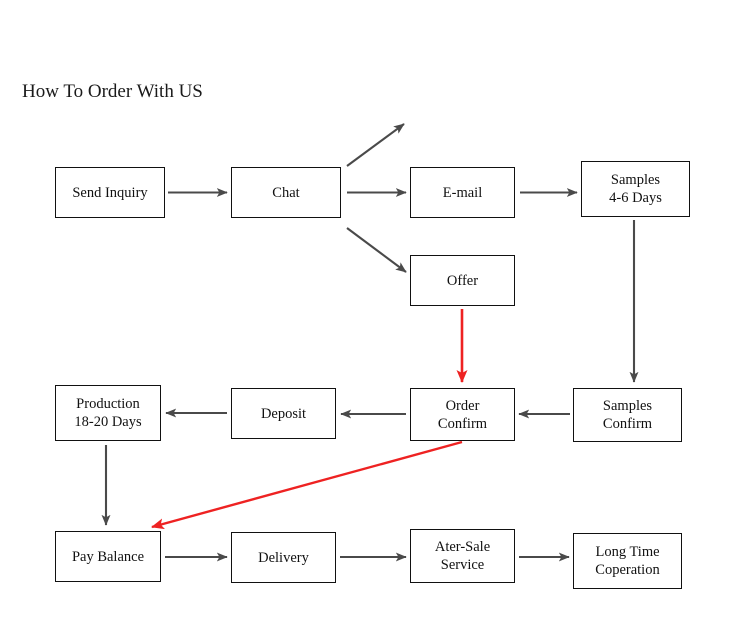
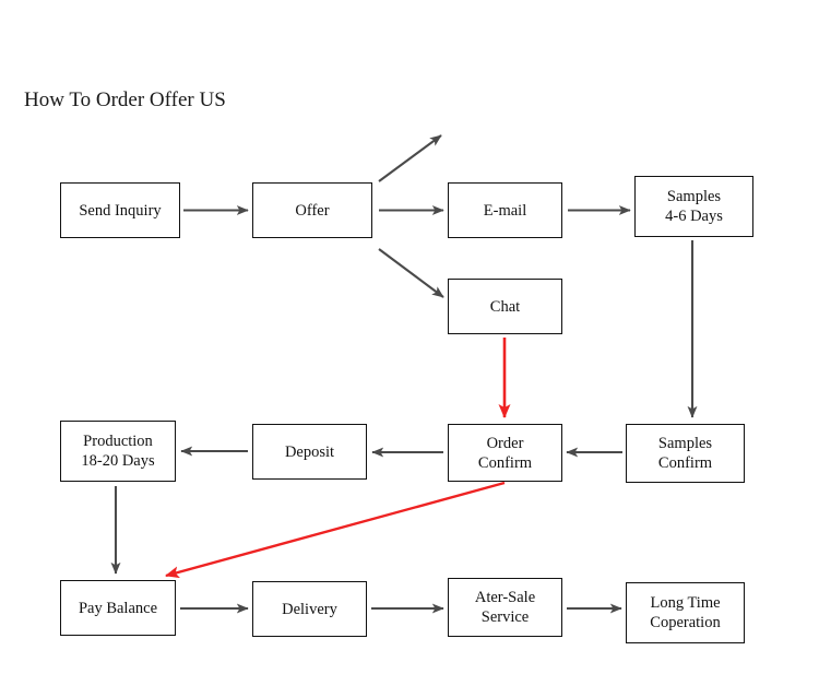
- How To Order With US
+ How To Order Offer US
  Send Inquiry
- Chat
+ Offer
  E-mail
- Offer
+ Chat
  Samples
  4-6 Days
  Samples
  Confirm
  Order
  Confirm
  Deposit
  Production
  18-20 Days
  Pay Balance
  Delivery
  Ater-Sale
  Service
  Long Time
  Coperation
